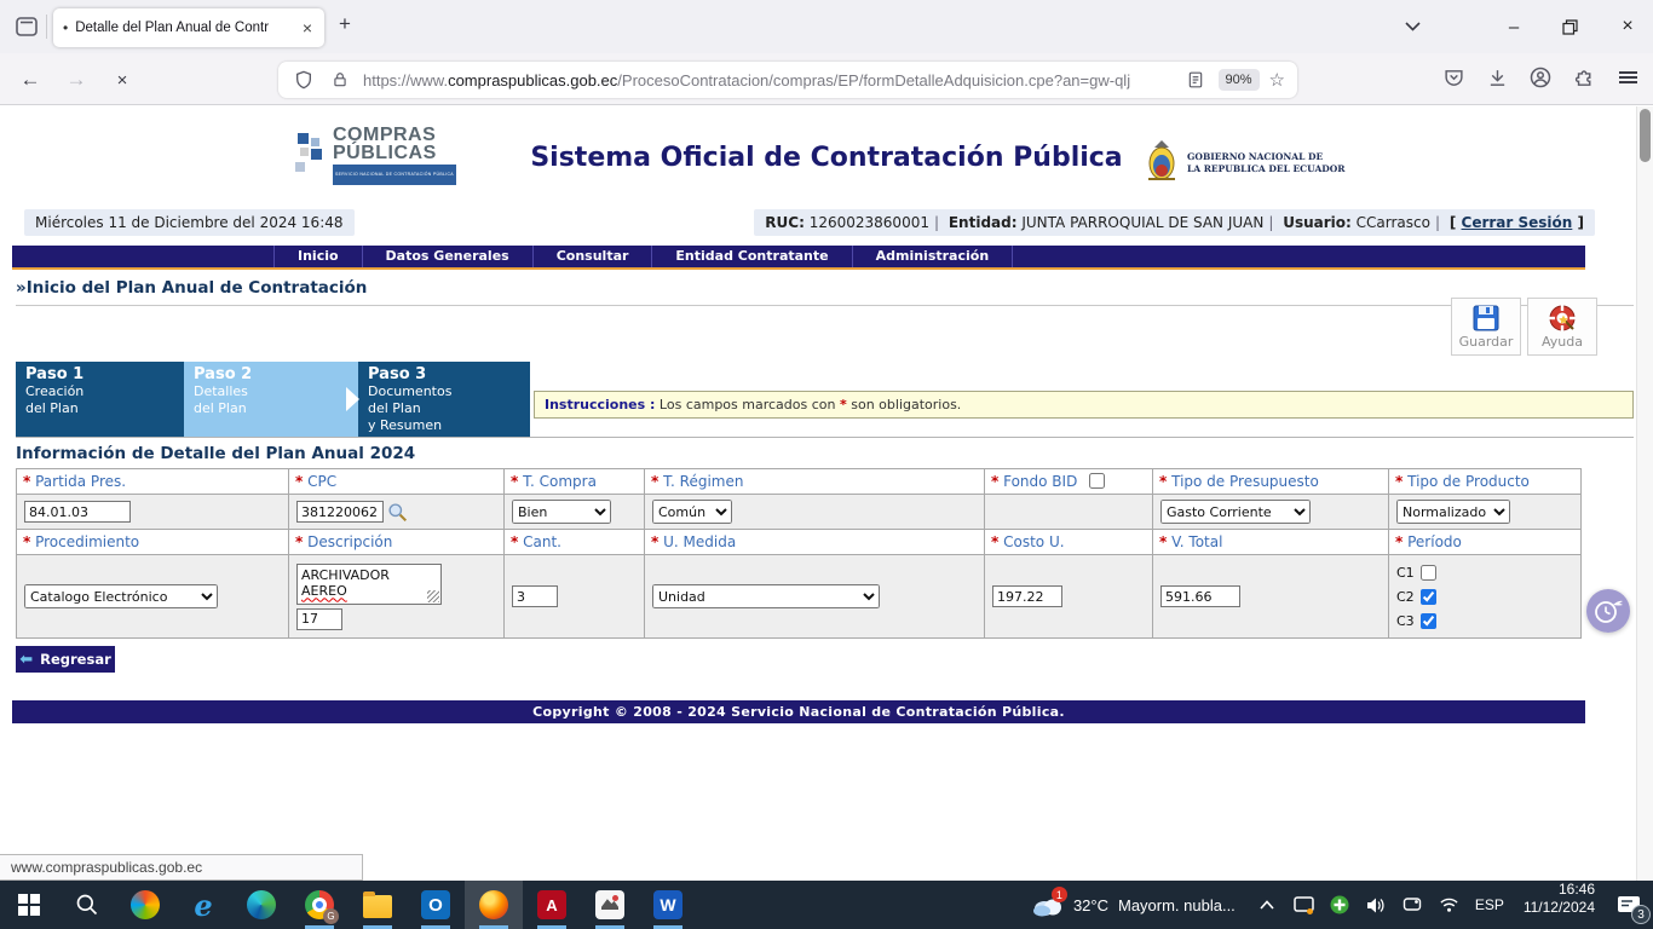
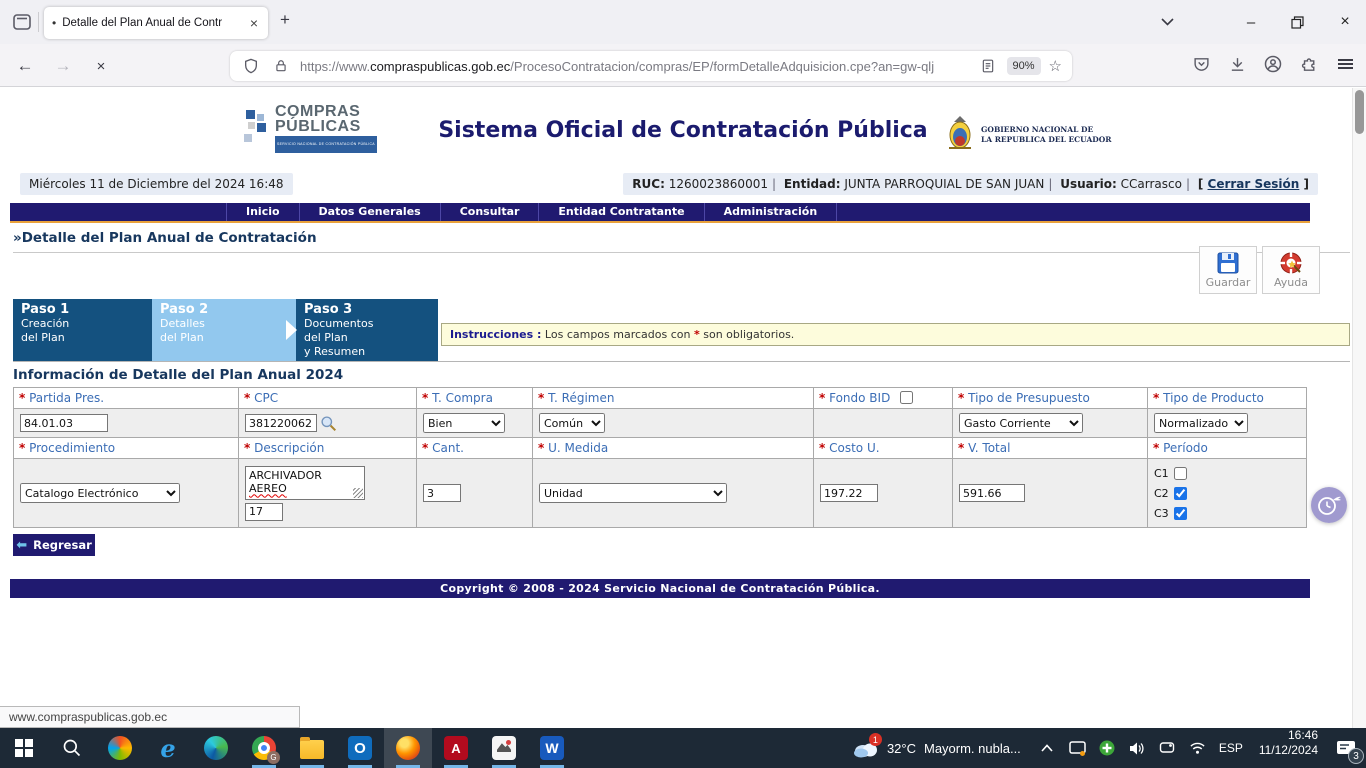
  •
  Detalle del Plan Anual de Contr
  ×
  +
  –
  ×
  ←
  →
  ×
  https://www.compraspublicas.gob.ec/ProcesoContratacion/compras/EP/formDetalleAdquisicion.cpe?an=gw-qlj
  90%
  ☆
  COMPRAS
  PÚBLICAS
  Sistema Oficial de Contratación Pública
  GOBIERNO NACIONAL DE
  LA REPUBLICA DEL ECUADOR
  Miércoles 11 de Diciembre del 2024 16:48
  RUC: 1260023860001 | Entidad: JUNTA PARROQUIAL DE SAN JUAN | Usuario: CCarrasco | [ Cerrar Sesión ]
  Inicio
  Datos Generales
  Consultar
  Entidad Contratante
  Administración
- »Inicio del Plan Anual de Contratación
+ »Detalle del Plan Anual de Contratación
  Guardar
  Ayuda
  Paso 1
  Creación
  del Plan
  Paso 2
  Detalles
  del Plan
  Paso 3
  Documentos
  del Plan
  y Resumen
  Instrucciones : Los campos marcados con * son obligatorios.
  Información de Detalle del Plan Anual 2024
  * Partida Pres.	* CPC	* T. Compra	* T. Régimen	* Fondo BID	* Tipo de Presupuesto	* Tipo de Producto
  84.01.03	381220062	Bien	Común		Gasto Corriente	Normalizado
  * Procedimiento	* Descripción	* Cant.	* U. Medida	* Costo U.	* V. Total	* Período
  Catalogo Electrónico	ARCHIVADOR AEREO 17	3	Unidad	197.22	591.66	C1 C2 C3
  ⬅
  Regresar
  Copyright © 2008 - 2024 Servicio Nacional de Contratación Pública.
  www.compraspublicas.gob.ec
  e
  G
  O
  A
  W
  1
  32°C
  Mayorm. nubla...
  ESP
  16:46
  11/12/2024
  3
